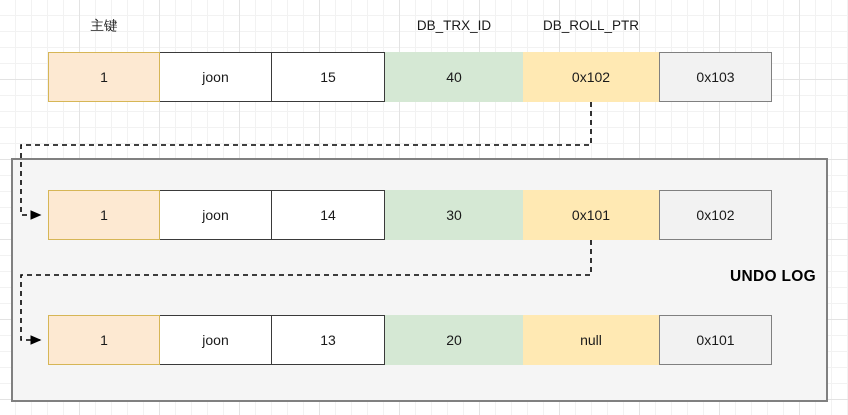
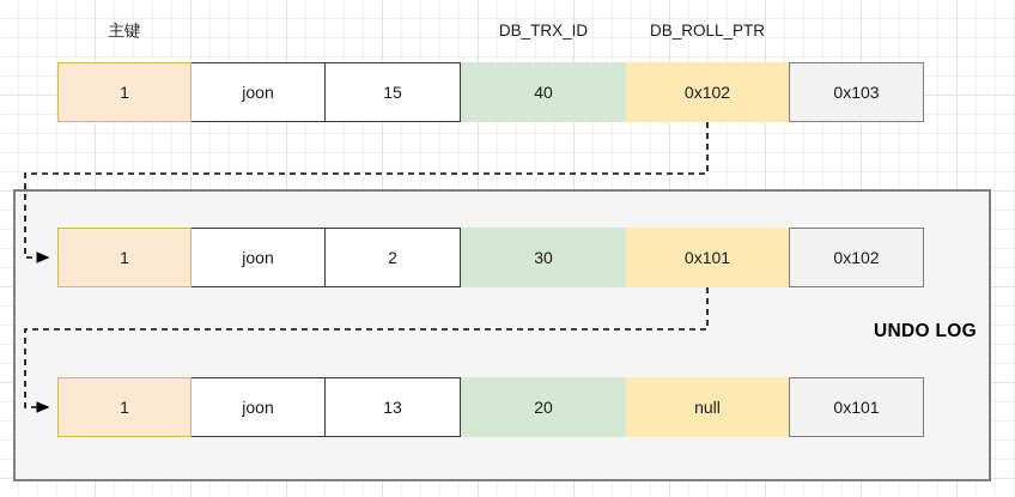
  主键
  DB_TRX_ID
  DB_ROLL_PTR
  UNDO LOG
  1
  joon
  15
  40
  0x102
  0x103
  1
  joon
- 14
+ 2
  30
  0x101
  0x102
  1
  joon
  13
  20
  null
  0x101
